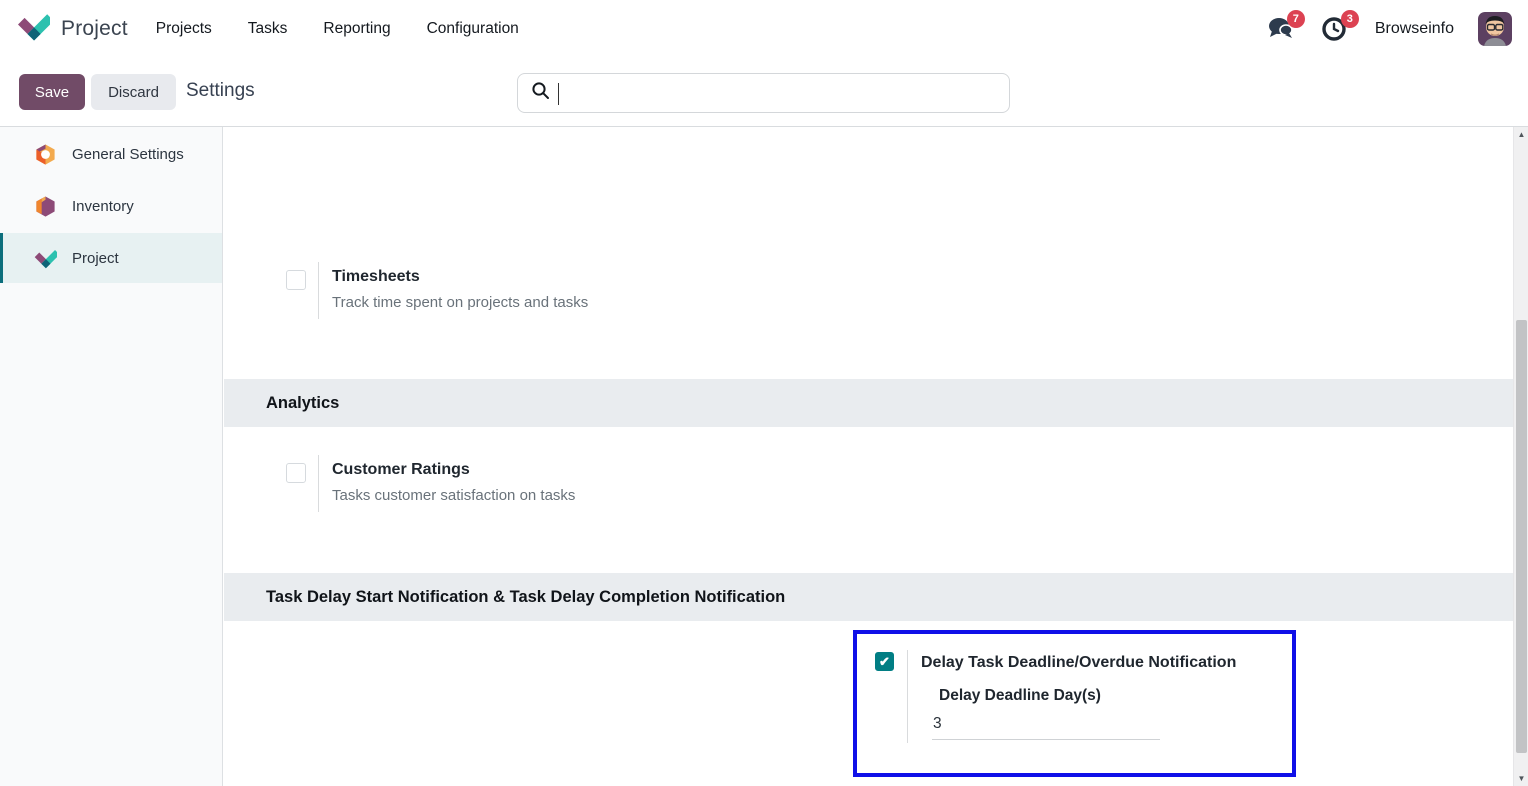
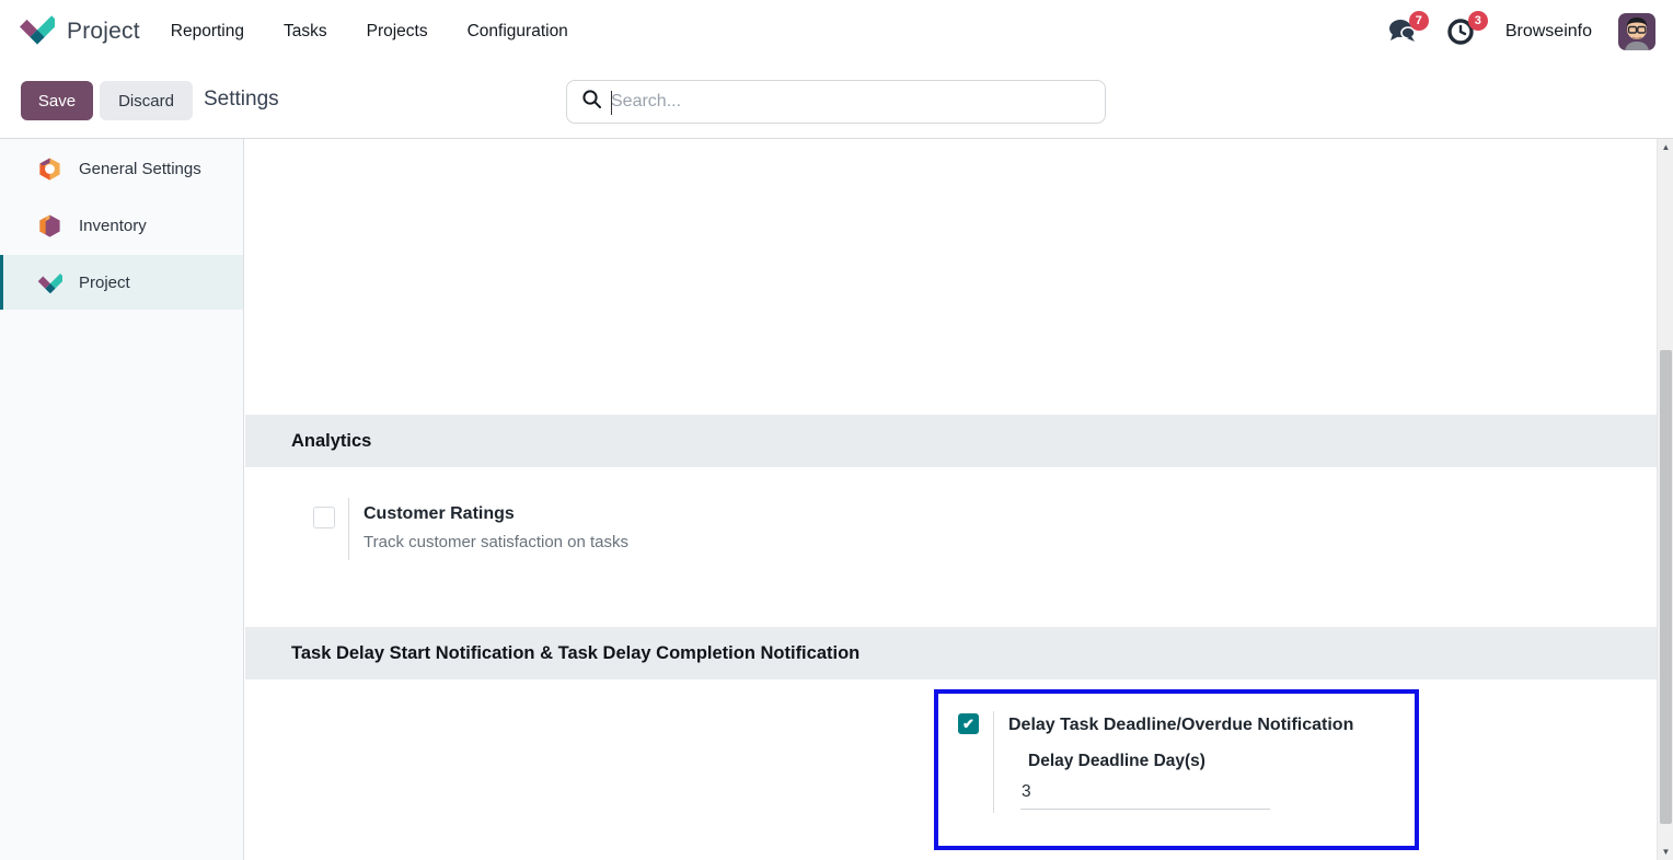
  Project
- Projects
+ Reporting
  Tasks
- Reporting
+ Projects
  Configuration
  7
  3
  Browseinfo
  Save
  Discard
  Settings
+ Search...
  General Settings
  Inventory
  Project
- Timesheets
- Track time spent on projects and tasks
  Analytics
  Customer Ratings
- Tasks customer satisfaction on tasks
+ Track customer satisfaction on tasks
  Task Delay Start Notification & Task Delay Completion Notification
  ✔
  Delay Task Deadline/Overdue Notification
  Delay Deadline Day(s)
  3
  ▲
  ▼
